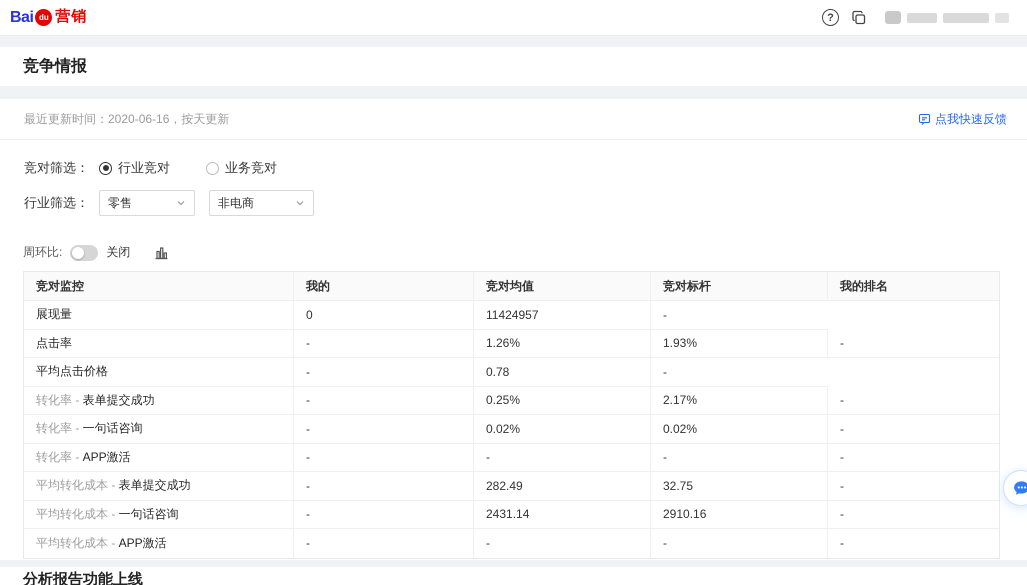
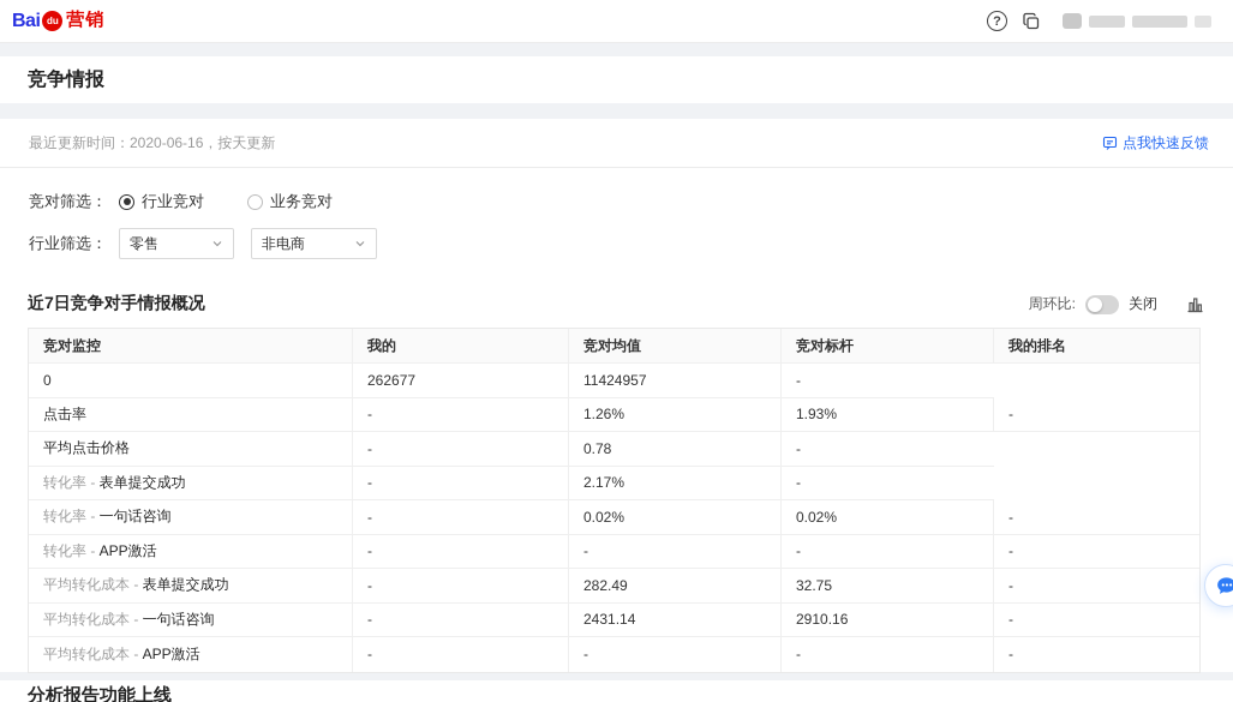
  Bai
  du
  营销
  ?
  竞争情报
  最近更新时间：2020-06-16，按天更新
  点我快速反馈
  竞对筛选：
  行业竞对
  业务竞对
  行业筛选：
  零售
  非电商
+ 近7日竞争对手情报概况
  周环比:
  关闭
  竞对监控
  我的
  竞对均值
  竞对标杆
  我的排名
- 展现量
  0
+ 262677
  11424957
  -
  点击率
  -
  1.26%
  1.93%
  -
  平均点击价格
  -
  0.78
  -
  转化率 -
  表单提交成功
  -
- 0.25%
  2.17%
  -
  转化率 -
  一句话咨询
  -
  0.02%
  0.02%
  -
  转化率 -
  APP激活
  -
  -
  -
  -
  平均转化成本 -
  表单提交成功
  -
  282.49
  32.75
  -
  平均转化成本 -
  一句话咨询
  -
  2431.14
  2910.16
  -
  平均转化成本 -
  APP激活
  -
  -
  -
  -
  分析报告功能上线
